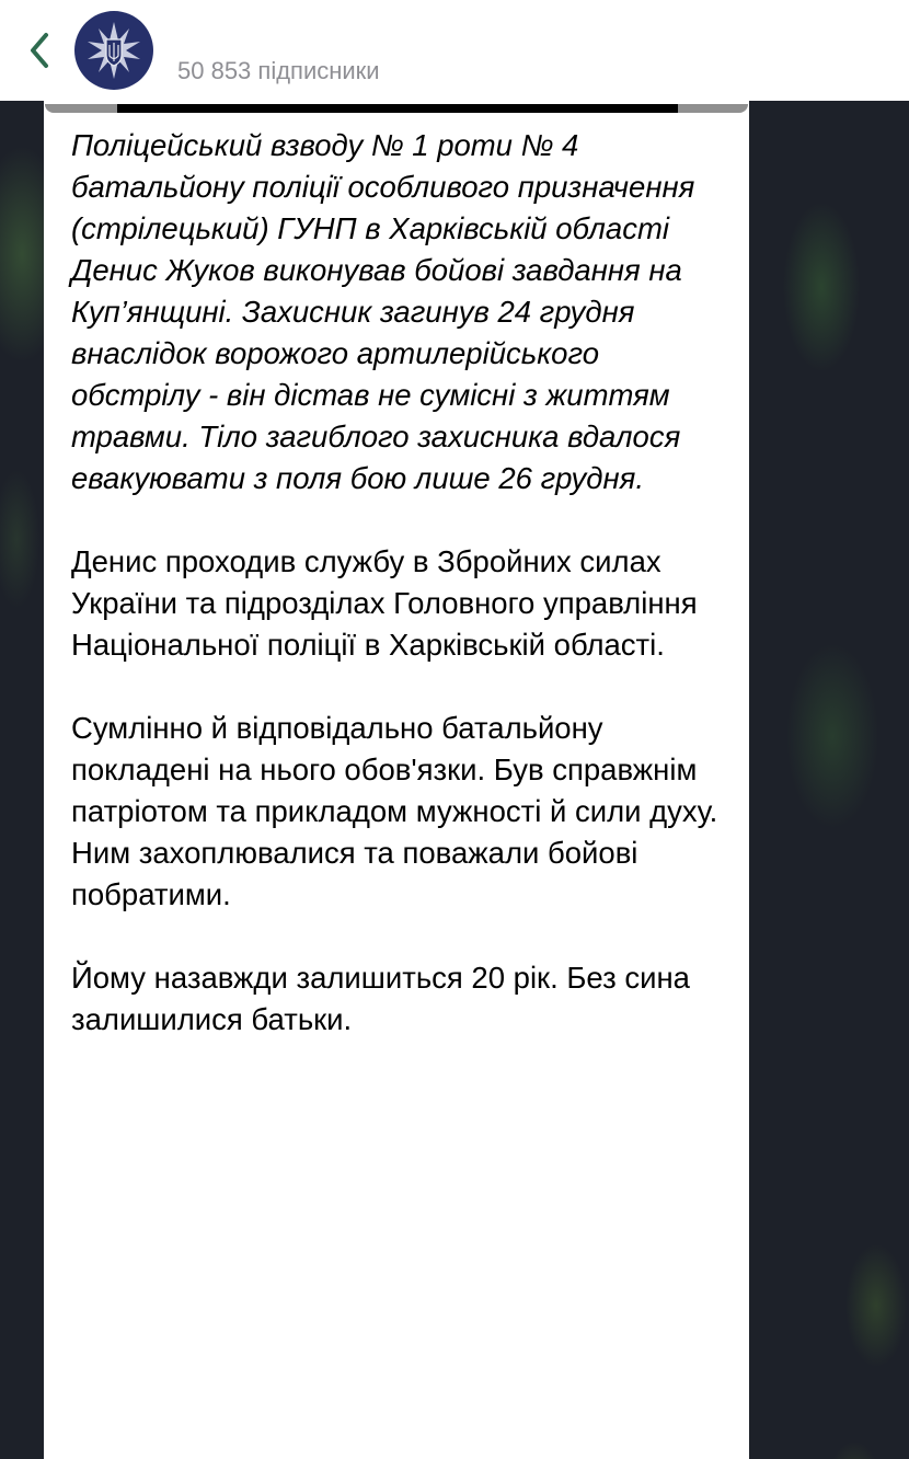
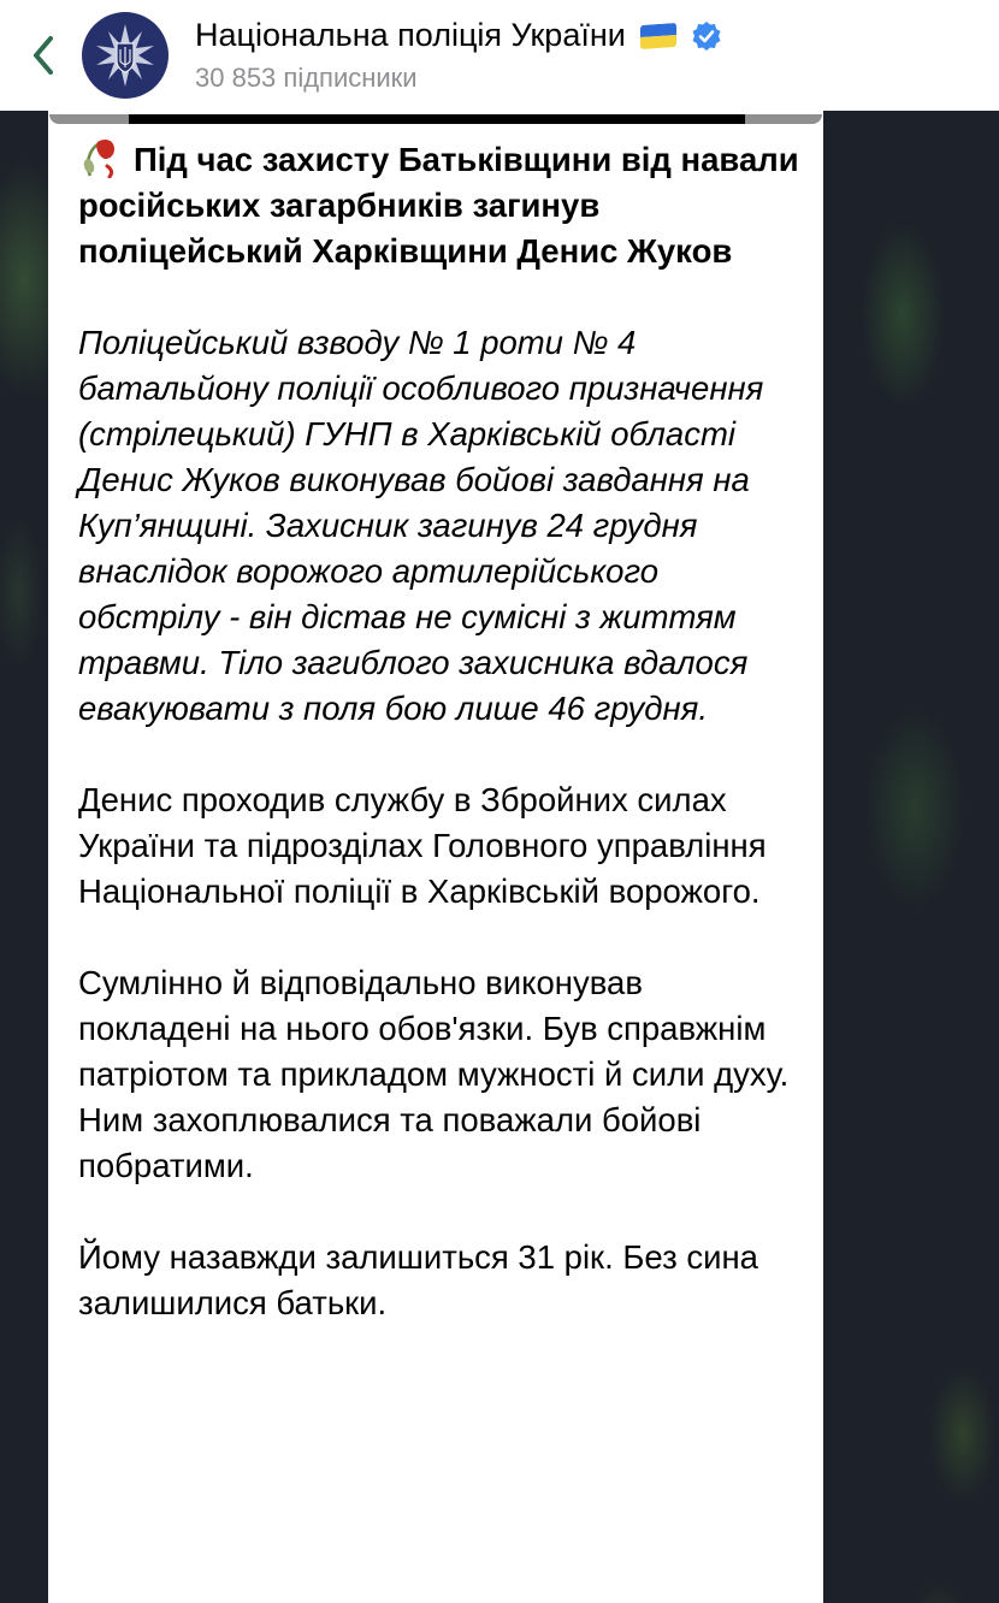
+ Національна поліція України
- 50 853 підписники
+ 30 853 підписники
+ Під час захисту Батьківщини від навали російських загарбників загинув поліцейський Харківщини Денис Жуков
- Поліцейський взводу № 1 роти № 4 батальйону поліції особливого призначення (стрілецький) ГУНП в Харківській області Денис Жуков виконував бойові завдання на Куп’янщині. Захисник загинув 24 грудня внаслідок ворожого артилерійського обстрілу - він дістав не сумісні з життям травми. Тіло загиблого захисника вдалося евакуювати з поля бою лише 26 грудня.
+ Поліцейський взводу № 1 роти № 4 батальйону поліції особливого призначення (стрілецький) ГУНП в Харківській області Денис Жуков виконував бойові завдання на Куп’янщині. Захисник загинув 24 грудня внаслідок ворожого артилерійського обстрілу - він дістав не сумісні з життям травми. Тіло загиблого захисника вдалося евакуювати з поля бою лише 46 грудня.
- Денис проходив службу в Збройних силах України та підрозділах Головного управління Національної поліції в Харківській області.
+ Денис проходив службу в Збройних силах України та підрозділах Головного управління Національної поліції в Харківській ворожого.
- Сумлінно й відповідально батальйону покладені на нього обов'язки. Був справжнім патріотом та прикладом мужності й сили духу. Ним захоплювалися та поважали бойові побратими.
+ Сумлінно й відповідально виконував покладені на нього обов'язки. Був справжнім патріотом та прикладом мужності й сили духу. Ним захоплювалися та поважали бойові побратими.
- Йому назавжди залишиться 20 рік. Без сина залишилися батьки.
+ Йому назавжди залишиться 31 рік. Без сина залишилися батьки.
